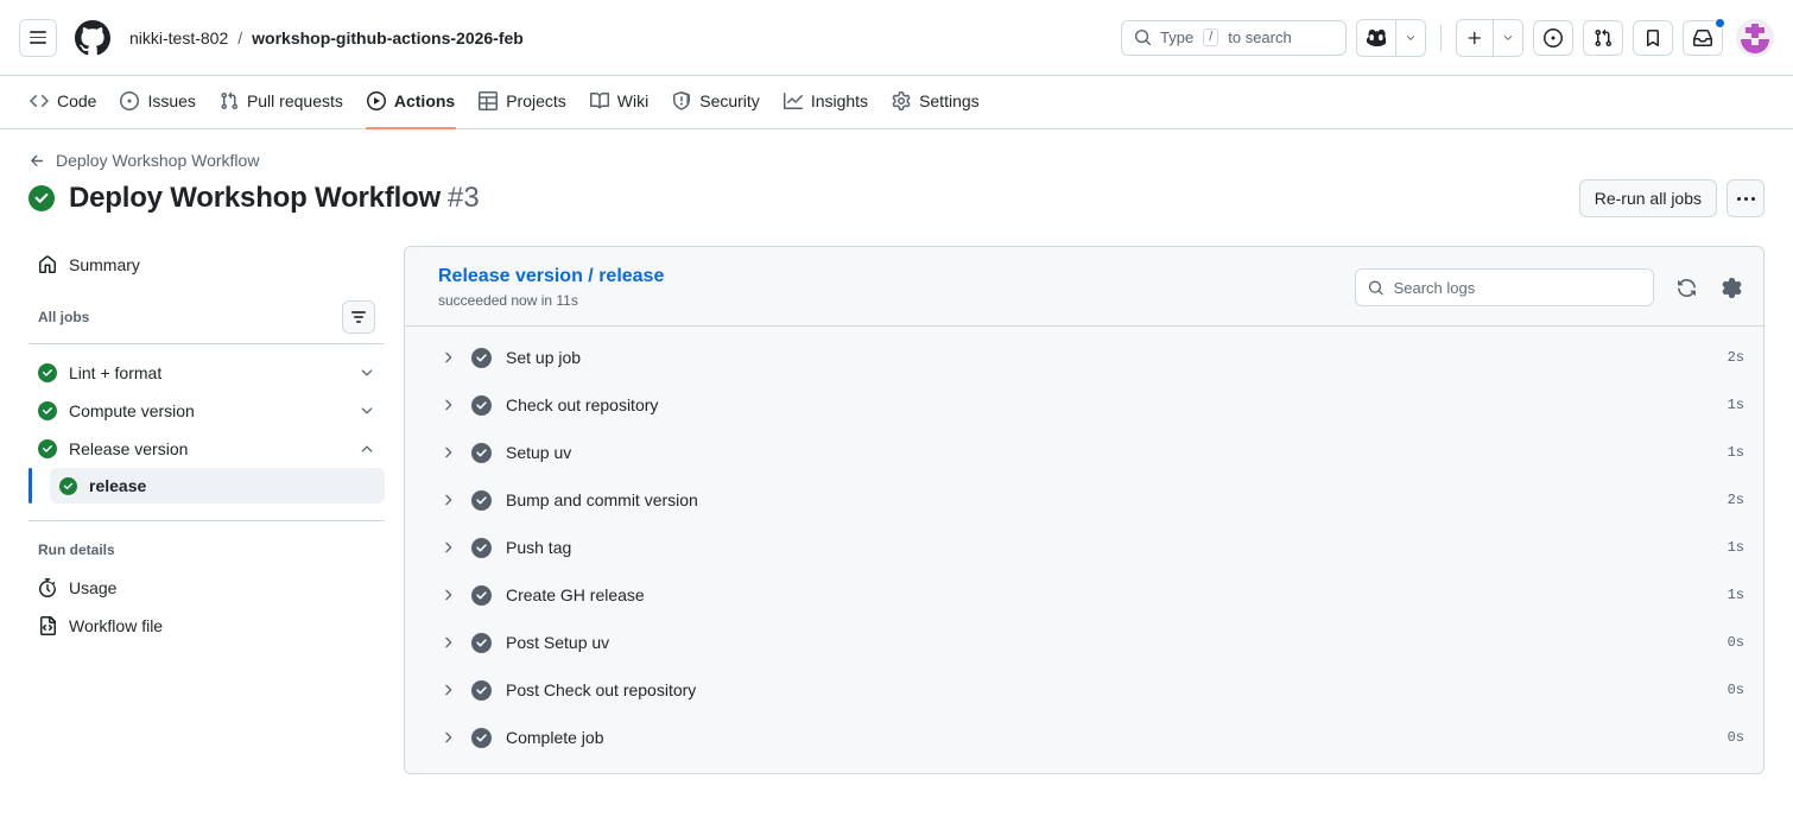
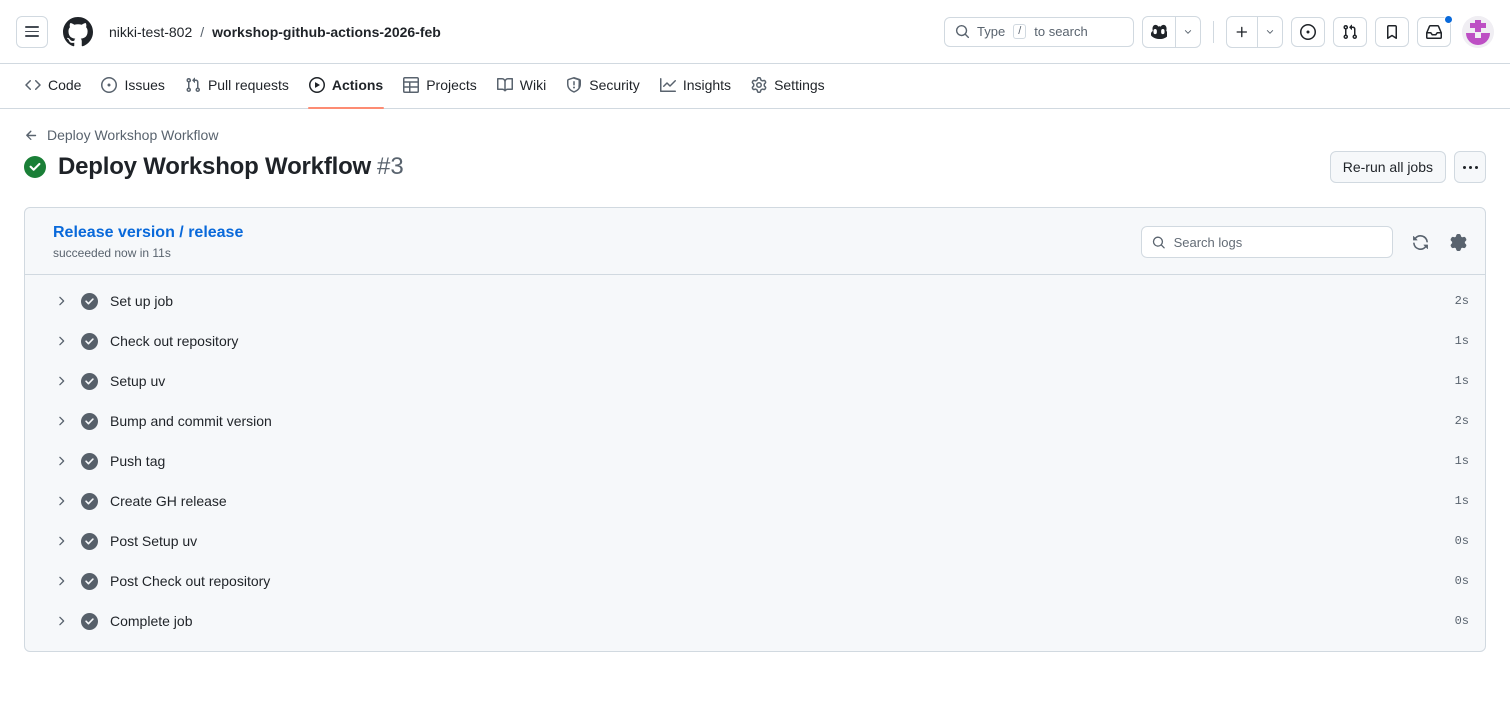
  nikki-test-802
  /
  workshop-github-actions-2026-feb
  Type
  /
  to search
  Code
  Issues
  Pull requests
  Actions
  Projects
  Wiki
  Security
  Insights
  Settings
  Deploy Workshop Workflow
  Deploy Workshop Workflow
  #3
  Re-run all jobs
- Summary
- All jobs
- Lint + format
- Compute version
- Release version
- release
- Run details
- Usage
- Workflow file
  Release version / release
  succeeded now in 11s
  Search logs
  Set up job
  2s
  Check out repository
  1s
  Setup uv
  1s
  Bump and commit version
  2s
  Push tag
  1s
  Create GH release
  1s
  Post Setup uv
  0s
  Post Check out repository
  0s
  Complete job
  0s
